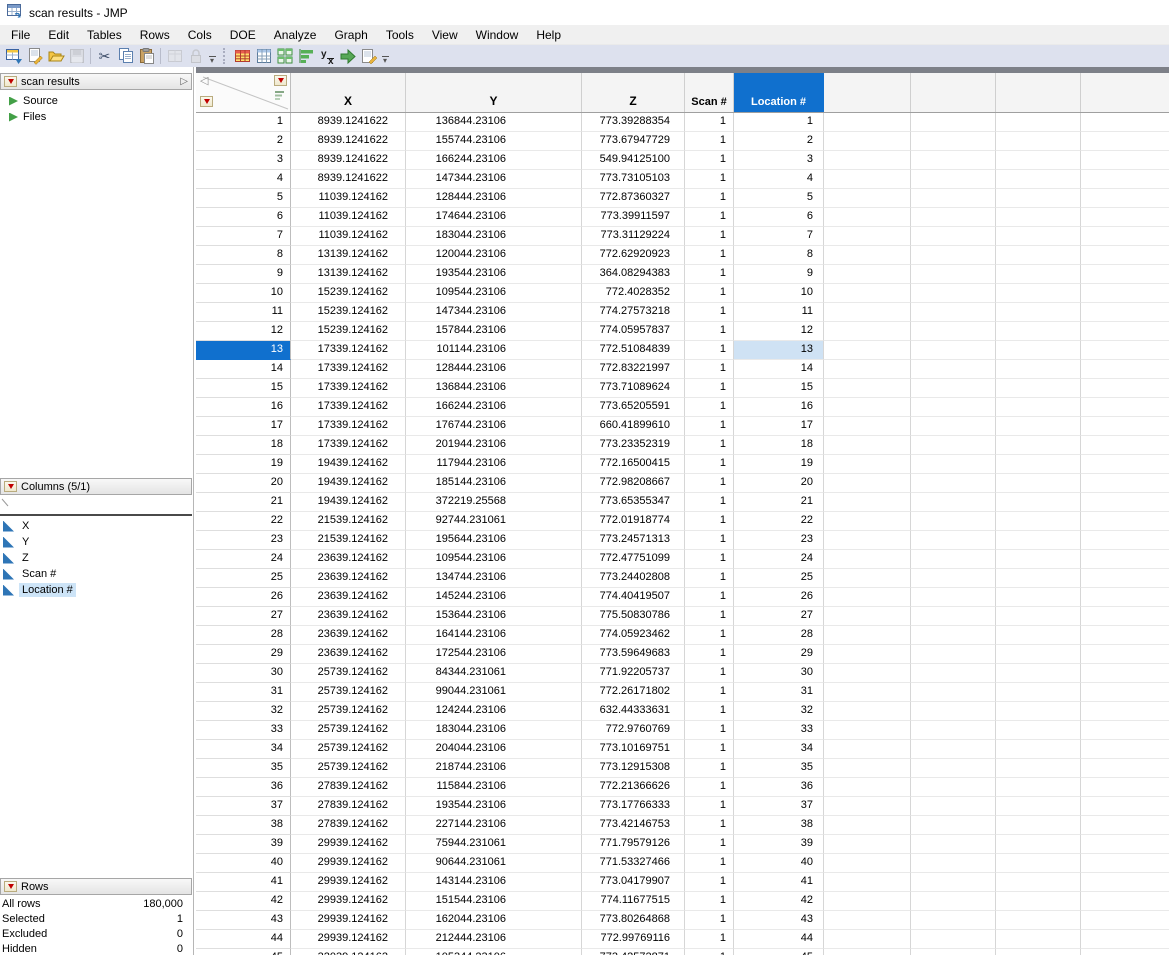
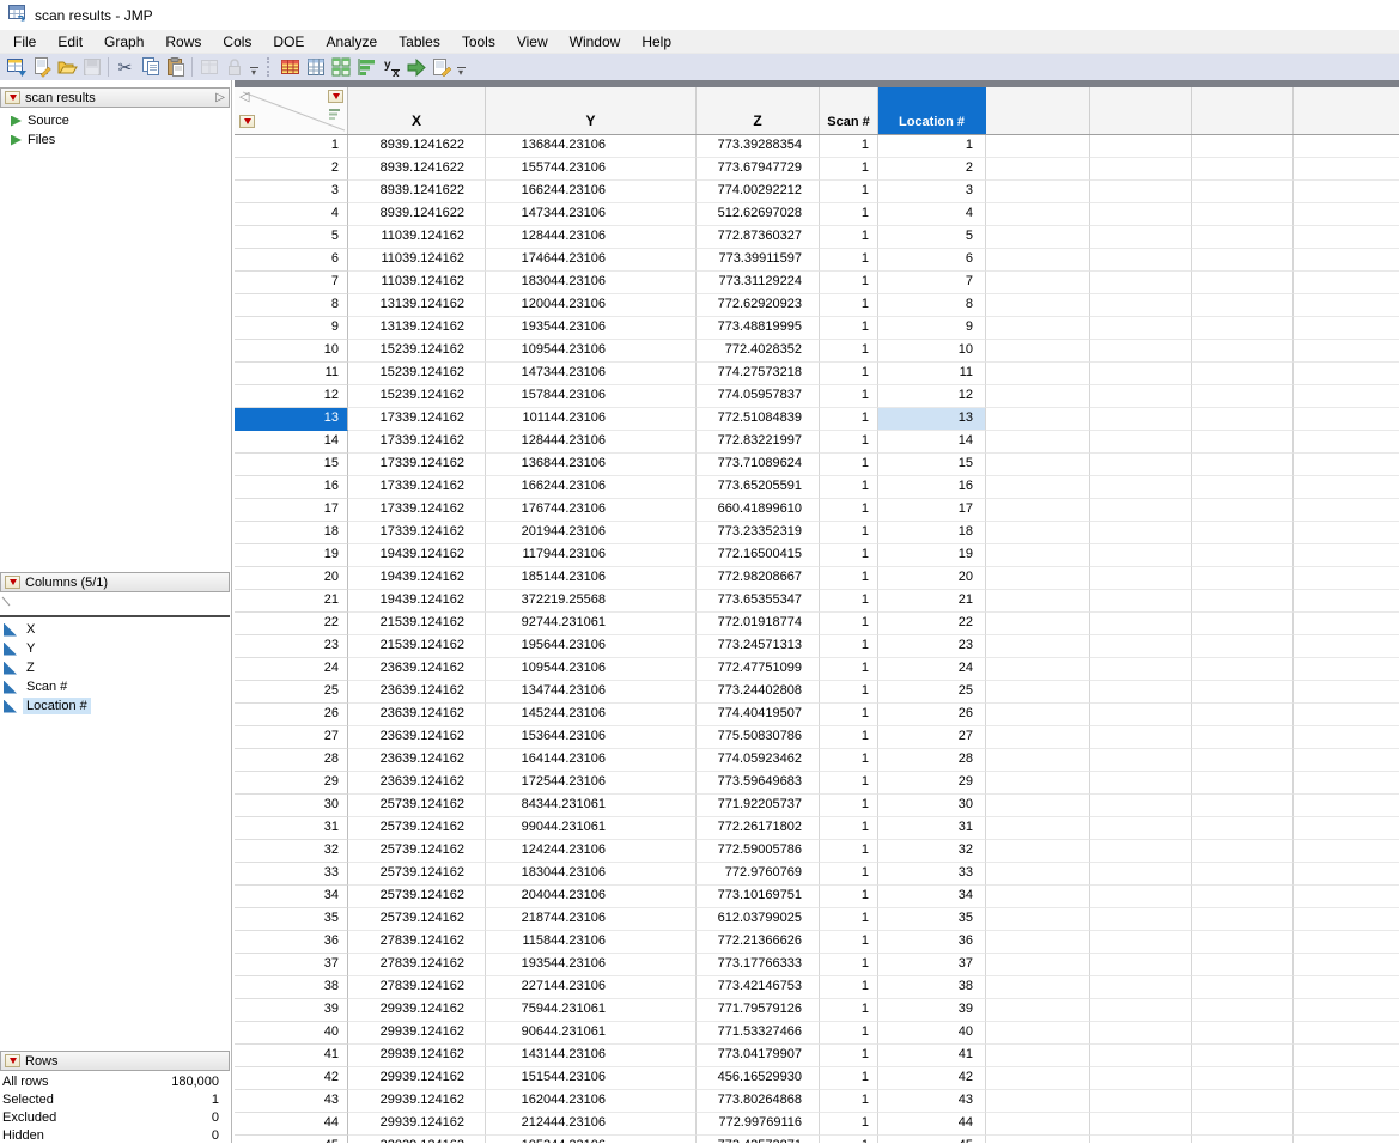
  scan results - JMP
  File
  Edit
- Tables
+ Graph
  Rows
  Cols
  DOE
  Analyze
- Graph
+ Tables
  Tools
  View
  Window
  Help
  ✂
  ▾
  y
  x
  ▾
  scan results
  ▷
  Source
  Files
  Columns (5/1)
  X
  Y
  Z
  Scan #
  Location #
  Rows
  All rows
  180,000
  Selected
  1
  Excluded
  0
  Hidden
  0
  ◁
  X
  Y
  Z
  Scan #
  Location #
  1
  8939.1241622
  136844.23106
  773.39288354
  1
  1
  2
  8939.1241622
  155744.23106
  773.67947729
  1
  2
  3
  8939.1241622
  166244.23106
- 549.94125100
+ 774.00292212
  1
  3
  4
  8939.1241622
  147344.23106
- 773.73105103
+ 512.62697028
  1
  4
  5
  11039.124162
  128444.23106
  772.87360327
  1
  5
  6
  11039.124162
  174644.23106
  773.39911597
  1
  6
  7
  11039.124162
  183044.23106
  773.31129224
  1
  7
  8
  13139.124162
  120044.23106
  772.62920923
  1
  8
  9
  13139.124162
  193544.23106
- 364.08294383
+ 773.48819995
  1
  9
  10
  15239.124162
  109544.23106
  772.4028352
  1
  10
  11
  15239.124162
  147344.23106
  774.27573218
  1
  11
  12
  15239.124162
  157844.23106
  774.05957837
  1
  12
  13
  17339.124162
  101144.23106
  772.51084839
  1
  13
  14
  17339.124162
  128444.23106
  772.83221997
  1
  14
  15
  17339.124162
  136844.23106
  773.71089624
  1
  15
  16
  17339.124162
  166244.23106
  773.65205591
  1
  16
  17
  17339.124162
  176744.23106
  660.41899610
  1
  17
  18
  17339.124162
  201944.23106
  773.23352319
  1
  18
  19
  19439.124162
  117944.23106
  772.16500415
  1
  19
  20
  19439.124162
  185144.23106
  772.98208667
  1
  20
  21
  19439.124162
  372219.25568
  773.65355347
  1
  21
  22
  21539.124162
  92744.231061
  772.01918774
  1
  22
  23
  21539.124162
  195644.23106
  773.24571313
  1
  23
  24
  23639.124162
  109544.23106
  772.47751099
  1
  24
  25
  23639.124162
  134744.23106
  773.24402808
  1
  25
  26
  23639.124162
  145244.23106
  774.40419507
  1
  26
  27
  23639.124162
  153644.23106
  775.50830786
  1
  27
  28
  23639.124162
  164144.23106
  774.05923462
  1
  28
  29
  23639.124162
  172544.23106
  773.59649683
  1
  29
  30
  25739.124162
  84344.231061
  771.92205737
  1
  30
  31
  25739.124162
  99044.231061
  772.26171802
  1
  31
  32
  25739.124162
  124244.23106
- 632.44333631
+ 772.59005786
  1
  32
  33
  25739.124162
  183044.23106
  772.9760769
  1
  33
  34
  25739.124162
  204044.23106
  773.10169751
  1
  34
  35
  25739.124162
  218744.23106
- 773.12915308
+ 612.03799025
  1
  35
  36
  27839.124162
  115844.23106
  772.21366626
  1
  36
  37
  27839.124162
  193544.23106
  773.17766333
  1
  37
  38
  27839.124162
  227144.23106
  773.42146753
  1
  38
  39
  29939.124162
  75944.231061
  771.79579126
  1
  39
  40
  29939.124162
  90644.231061
  771.53327466
  1
  40
  41
  29939.124162
  143144.23106
  773.04179907
  1
  41
  42
  29939.124162
  151544.23106
- 774.11677515
+ 456.16529930
  1
  42
  43
  29939.124162
  162044.23106
  773.80264868
  1
  43
  44
  29939.124162
  212444.23106
  772.99769116
  1
  44
